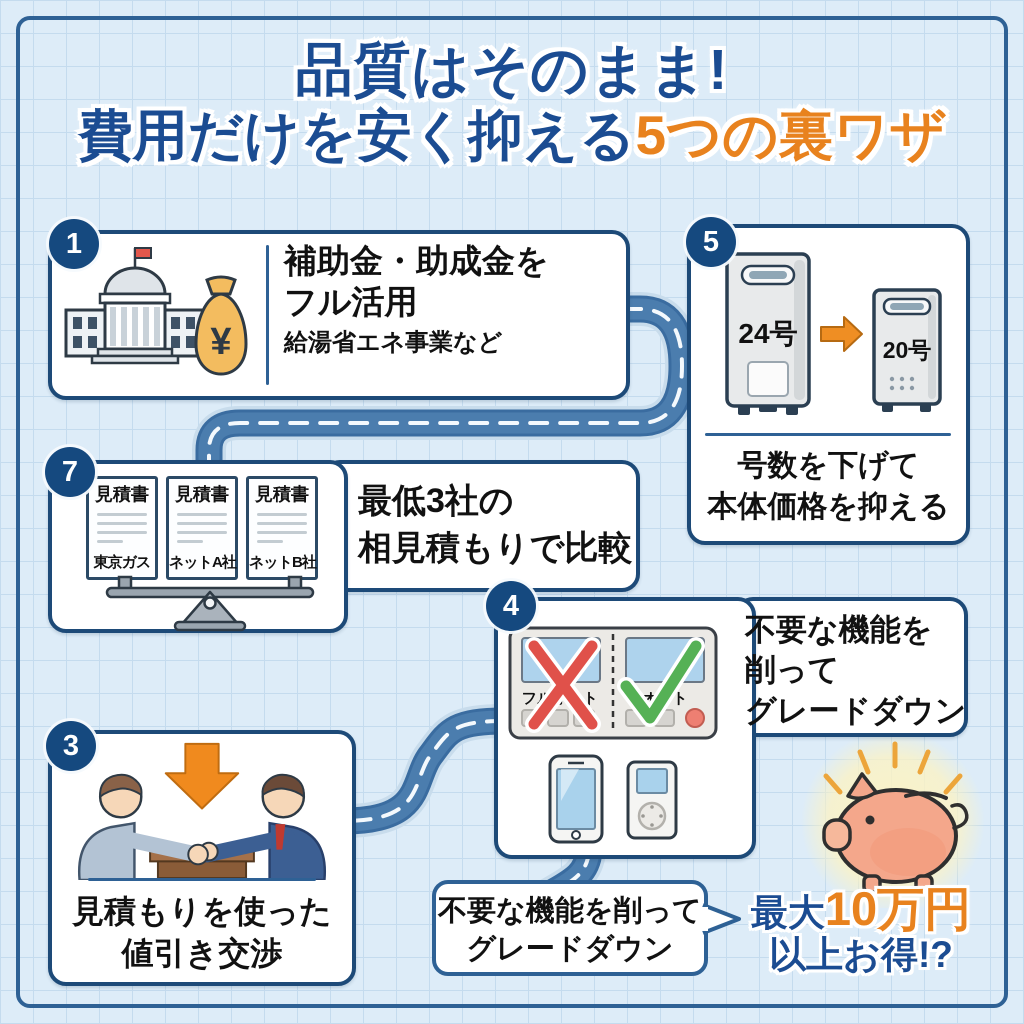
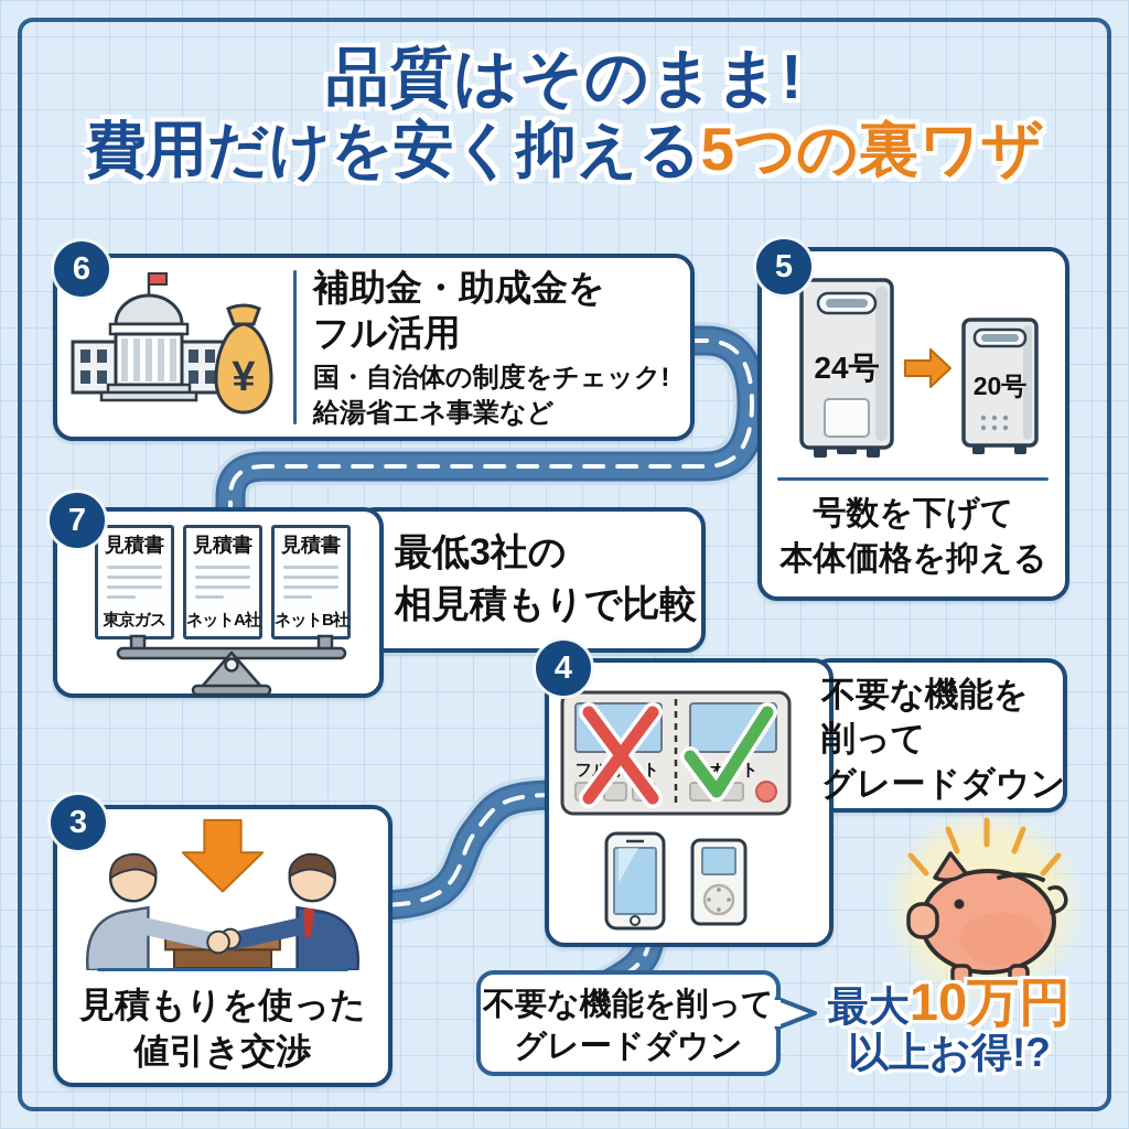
  品質はそのまま!
  費用だけを安く抑える5つの裏ワザ
- 1
+ 6
  ¥
  補助金・助成金を
  フル活用
+ 国・自治体の制度をチェック!
  給湯省エネ事業など
  5
  24号
  20号
  号数を下げて
  本体価格を抑える
  7
  見積書
  東京ガス
  見積書
  ネットA社
  見積書
  ネットB社
  最低3社の
  相見積もりで比較
  4
  不要な機能を
  削って
  グレードダウン
  3
  見積もりを使った
  値引き交渉
  不要な機能を削って
  グレードダウン
  最大10万円
  以上お得!?
